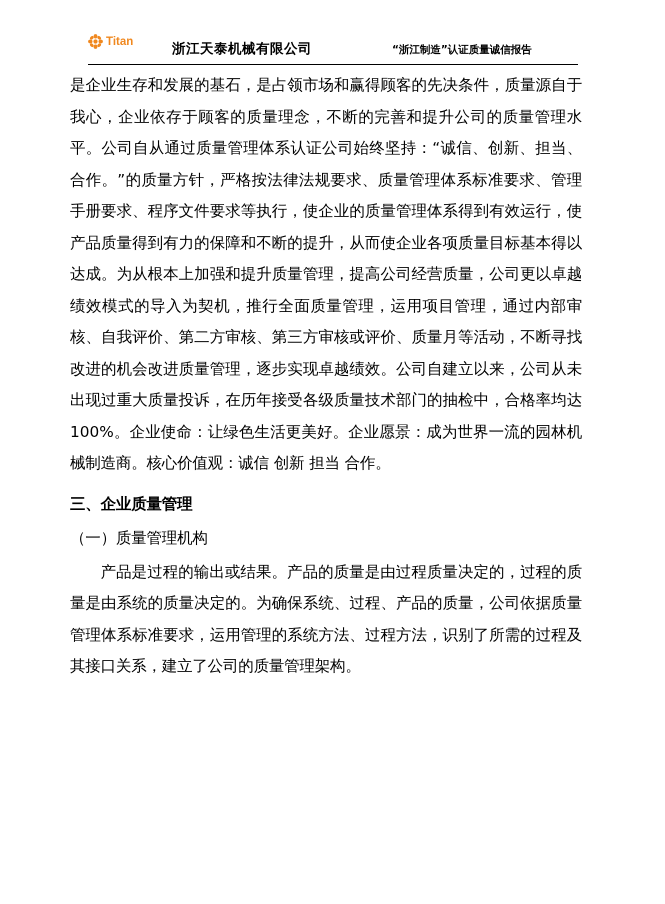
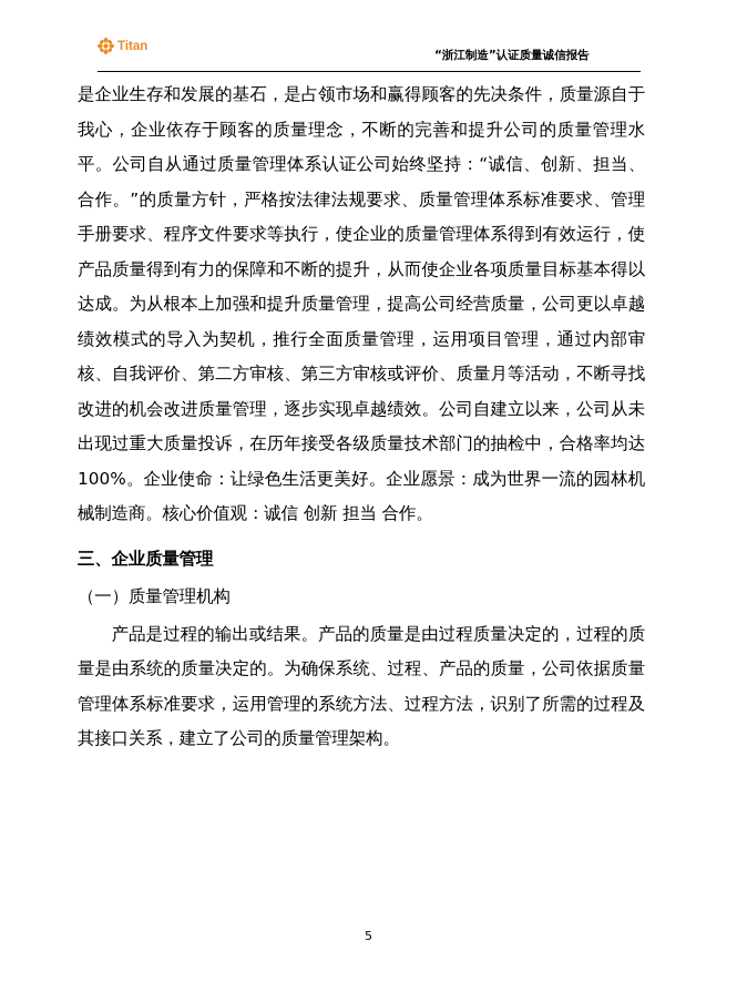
  Titan
- 浙江天泰机械有限公司
  “浙江制造”认证质量诚信报告
  是企业生存和发展的基石，是占领市场和赢得顾客的先决条件，质量源自于我心，企业依存于顾客的质量理念，不断的完善和提升公司的质量管理水平。公司自从通过质量管理体系认证公司始终坚持：“诚信、创新、担当、合作。”的质量方针，严格按法律法规要求、质量管理体系标准要求、管理手册要求、程序文件要求等执行，使企业的质量管理体系得到有效运行，使产品质量得到有力的保障和不断的提升，从而使企业各项质量目标基本得以达成。为从根本上加强和提升质量管理，提高公司经营质量，公司更以卓越绩效模式的导入为契机，推行全面质量管理，运用项目管理，通过内部审核、自我评价、第二方审核、第三方审核或评价、质量月等活动，不断寻找改进的机会改进质量管理，逐步实现卓越绩效。公司自建立以来，公司从未出现过重大质量投诉，在历年接受各级质量技术部门的抽检中，合格率均达100%。企业使命：让绿色生活更美好。企业愿景：成为世界一流的园林机械制造商。核心价值观：诚信 创新 担当 合作。
  三、企业质量管理
  （一）质量管理机构
  产品是过程的输出或结果。产品的质量是由过程质量决定的，过程的质量是由系统的质量决定的。为确保系统、过程、产品的质量，公司依据质量管理体系标准要求，运用管理的系统方法、过程方法，识别了所需的过程及其接口关系，建立了公司的质量管理架构。
+ 5
